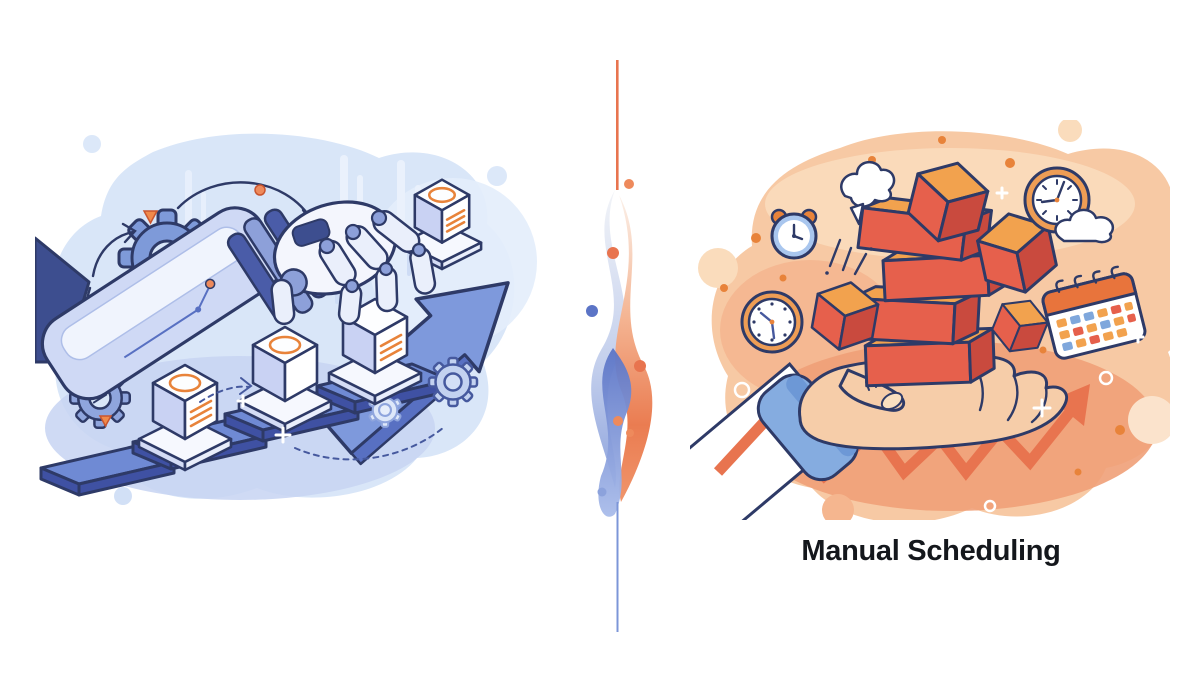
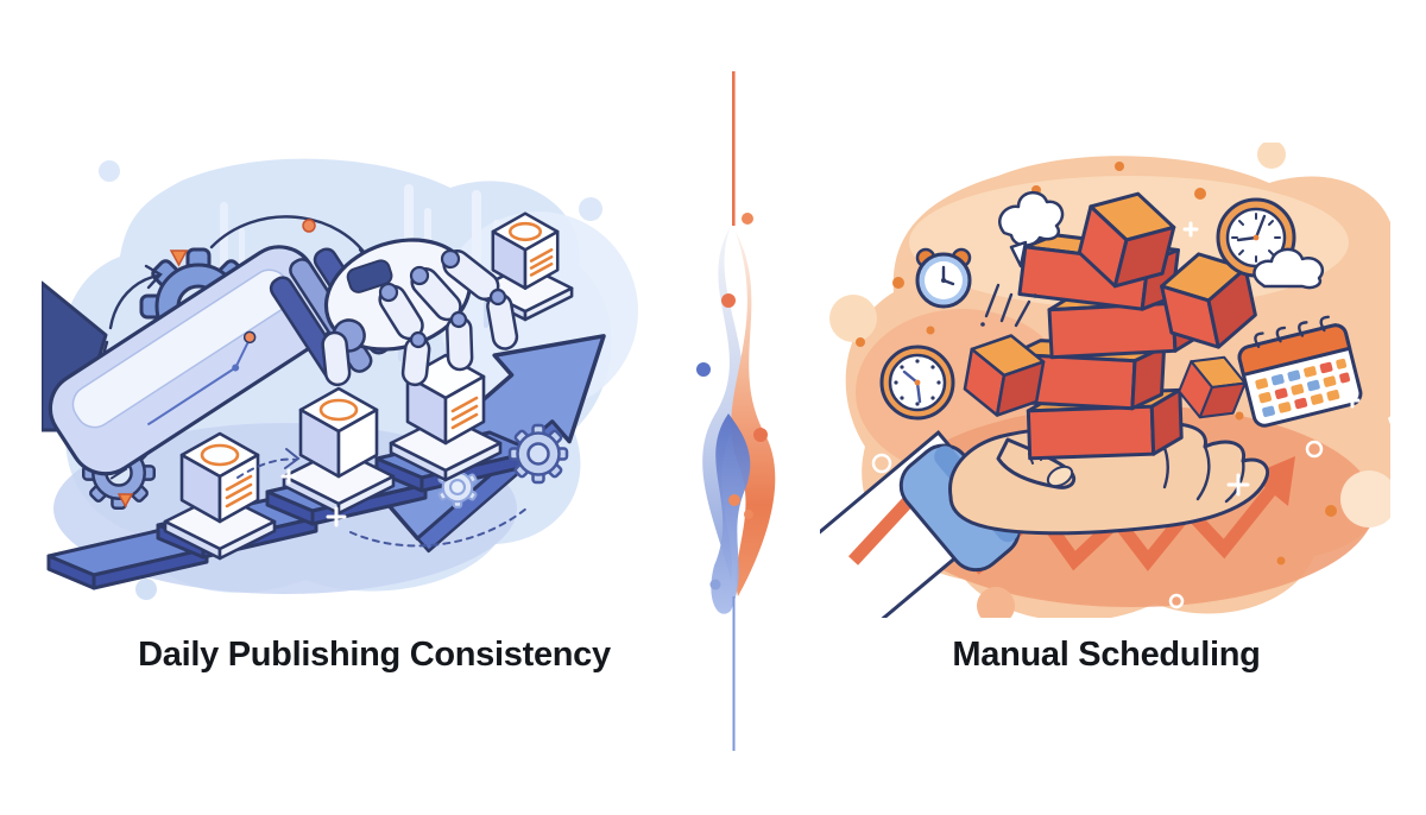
+ Daily Publishing Consistency
  Manual Scheduling
